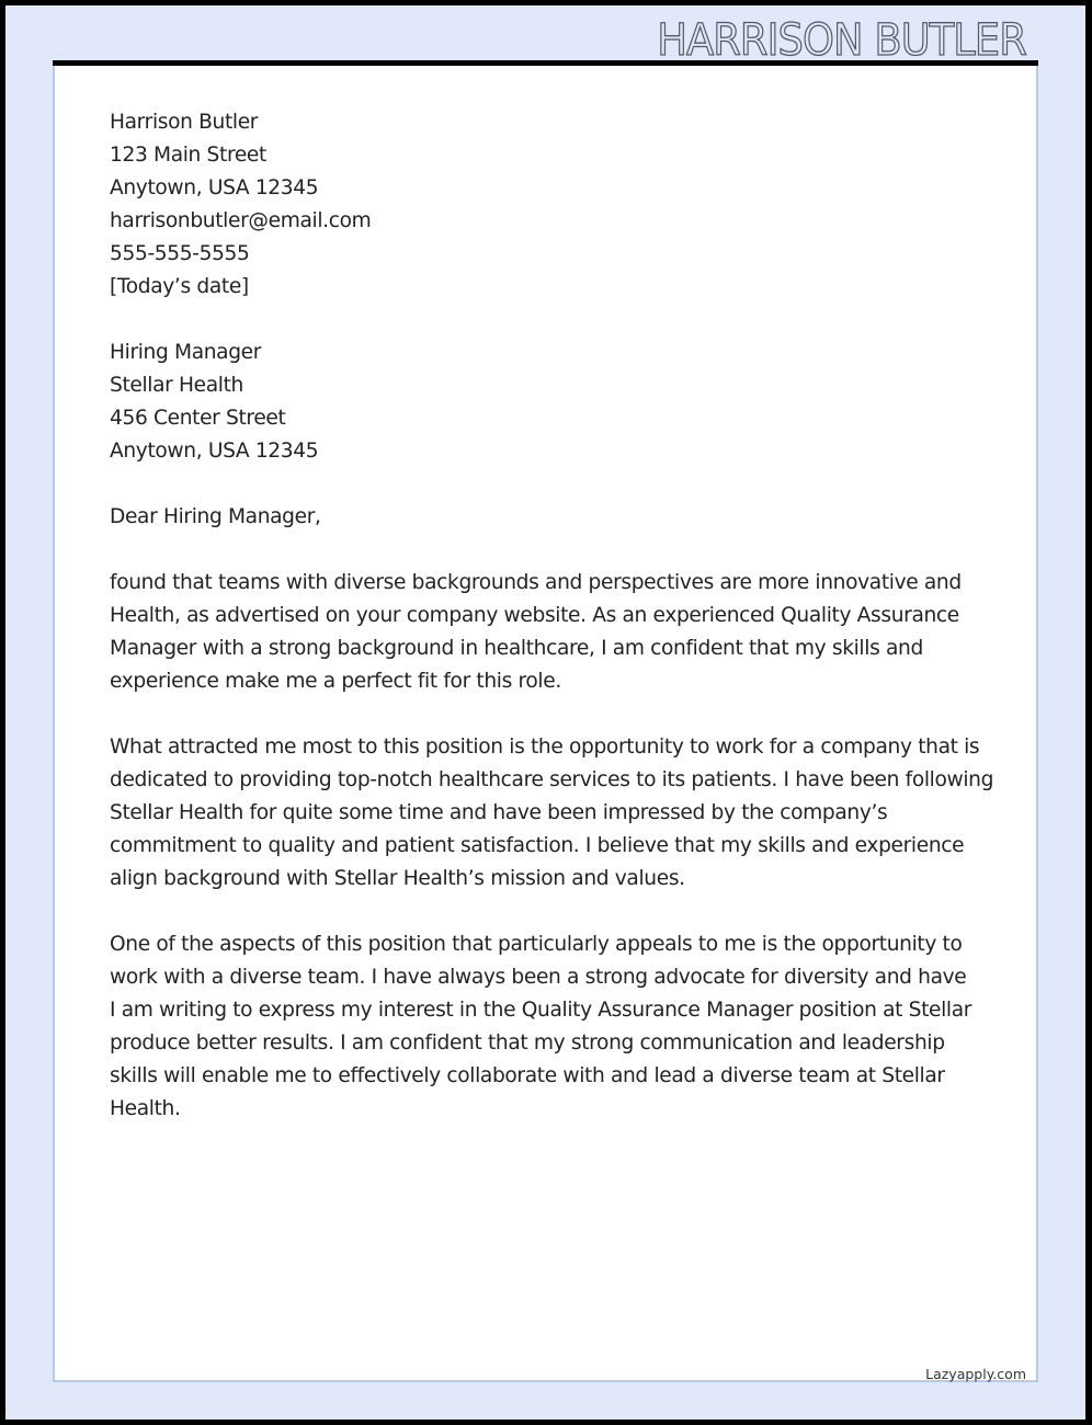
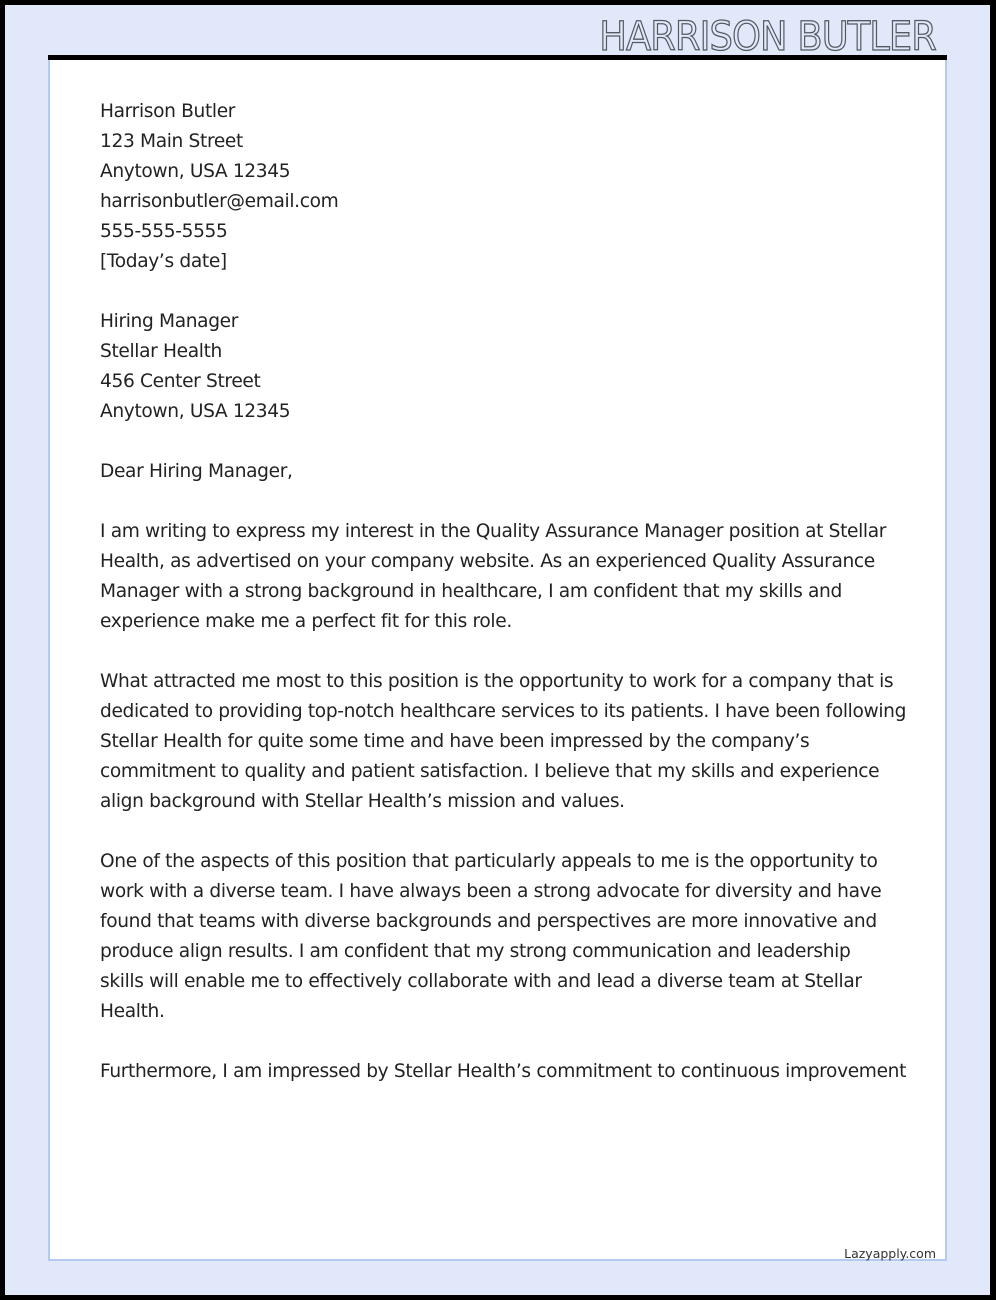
  HARRISON BUTLER
  Harrison Butler
  123 Main Street
  Anytown, USA 12345
  harrisonbutler@email.com
  555-555-5555
  [Today’s date]
  Hiring Manager
  Stellar Health
  456 Center Street
  Anytown, USA 12345
  Dear Hiring Manager,
- found that teams with diverse backgrounds and perspectives are more innovative and
+ I am writing to express my interest in the Quality Assurance Manager position at Stellar
  Health, as advertised on your company website. As an experienced Quality Assurance
  Manager with a strong background in healthcare, I am confident that my skills and
  experience make me a perfect fit for this role.
  What attracted me most to this position is the opportunity to work for a company that is
  dedicated to providing top-notch healthcare services to its patients. I have been following
  Stellar Health for quite some time and have been impressed by the company’s
  commitment to quality and patient satisfaction. I believe that my skills and experience
  align background with Stellar Health’s mission and values.
  One of the aspects of this position that particularly appeals to me is the opportunity to
  work with a diverse team. I have always been a strong advocate for diversity and have
- I am writing to express my interest in the Quality Assurance Manager position at Stellar
+ found that teams with diverse backgrounds and perspectives are more innovative and
- produce better results. I am confident that my strong communication and leadership
+ produce align results. I am confident that my strong communication and leadership
  skills will enable me to effectively collaborate with and lead a diverse team at Stellar
  Health.
+ Furthermore, I am impressed by Stellar Health’s commitment to continuous improvement
  Lazyapply.com
